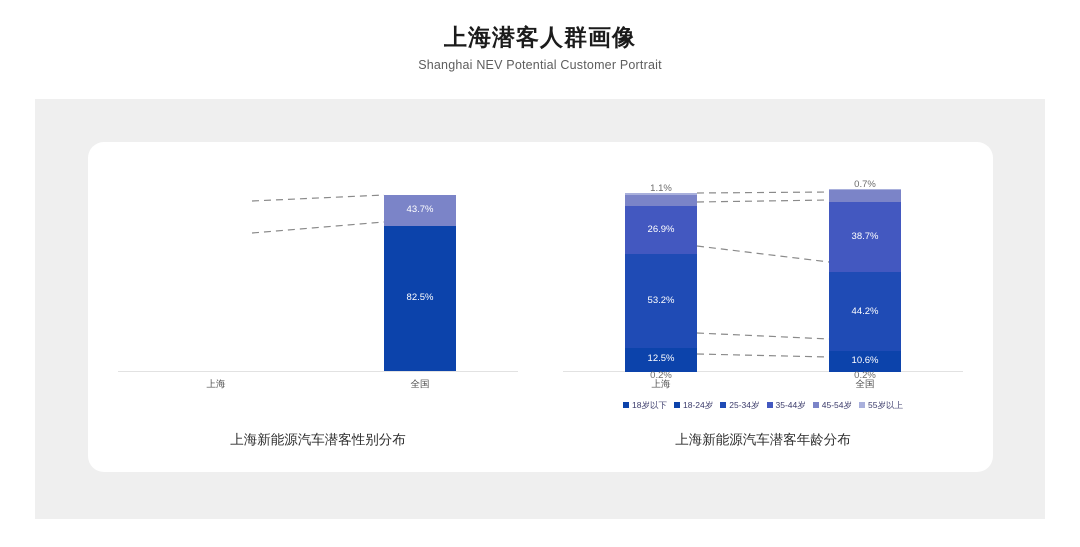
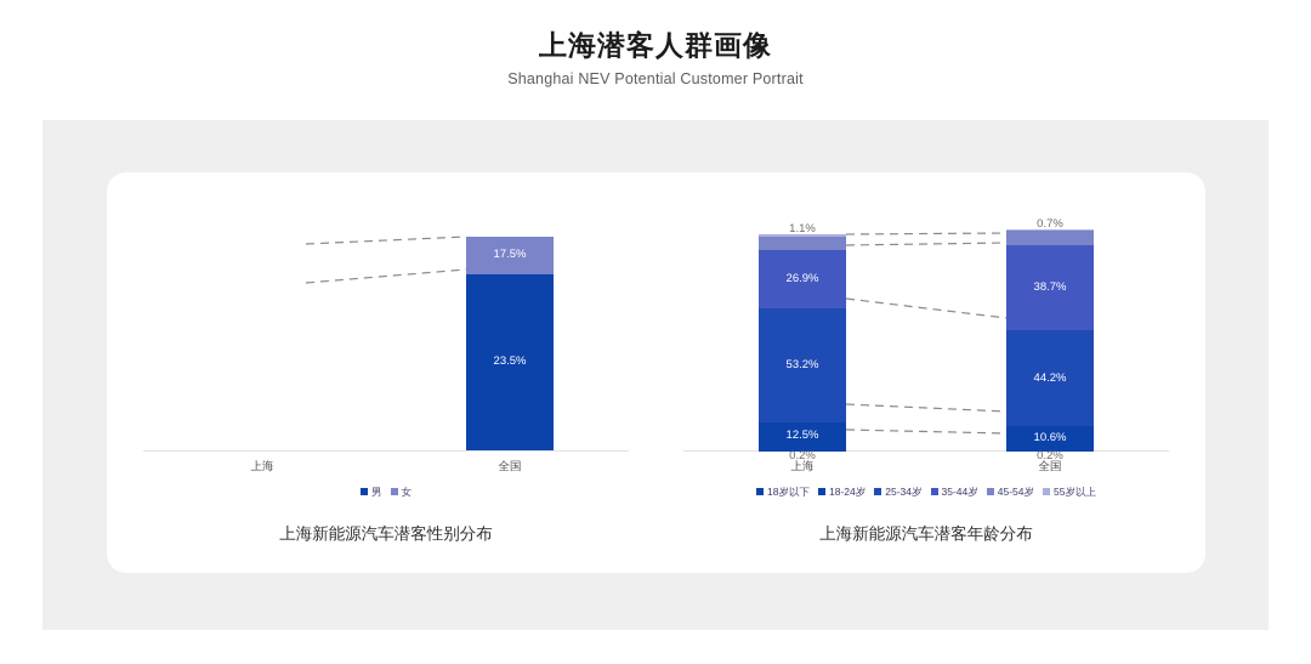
  上海潜客人群画像
  Shanghai NEV Potential Customer Portrait
- 43.7%
+ 17.5%
- 82.5%
+ 23.5%
  上海
  全国
+ 男
+ 女
  上海新能源汽车潜客性别分布
  1.1%
  26.9%
  53.2%
  12.5%
  0.2%
  0.7%
  38.7%
  44.2%
  10.6%
  0.2%
  上海
  全国
  18岁以下
  18-24岁
  25-34岁
  35-44岁
  45-54岁
  55岁以上
  上海新能源汽车潜客年龄分布
